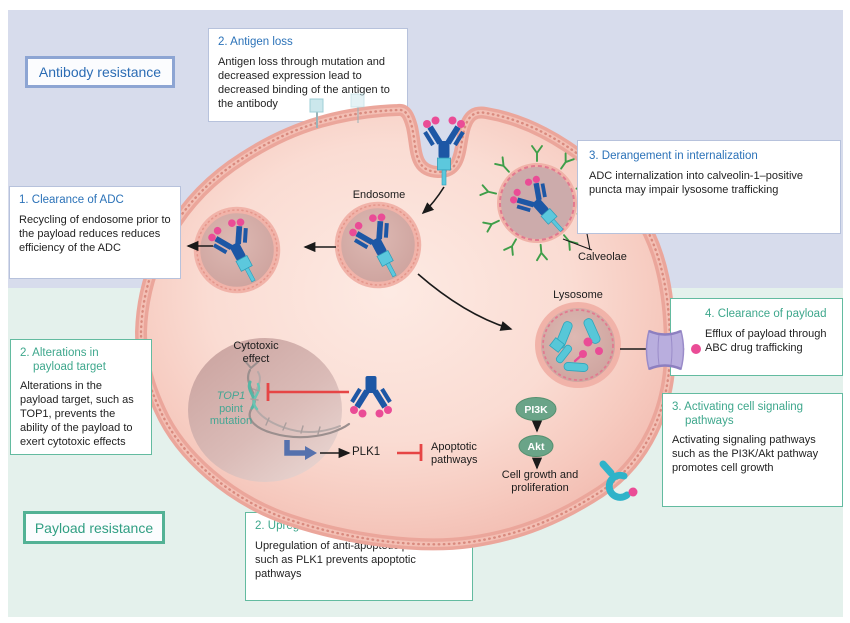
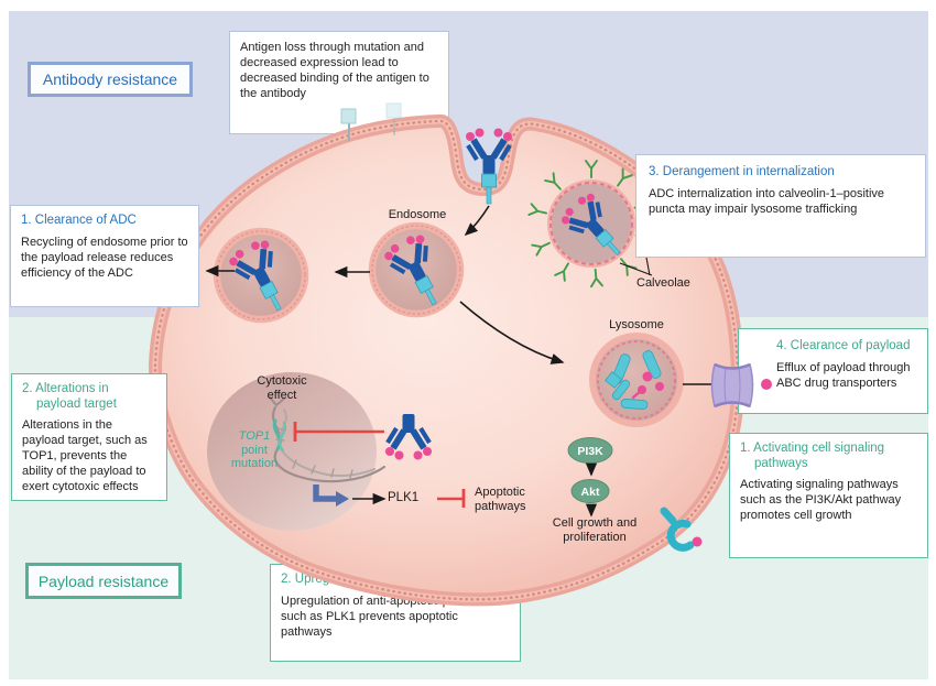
- 2. Antigen loss
  Antigen loss through mutation and decreased expression lead to decreased binding of the antigen to the antibody
  Upregulation of anti-apo such as PLK1 prevents apoptotic pathways
  PI3K
  Akt
  1. Clearance of ADC
- Recycling of endosome prior to the payload reduces reduces efficiency of the ADC
+ Recycling of endosome prior to the payload release reduces efficiency of the ADC
  3. Derangement in internalization
  ADC internalization into calveolin-1–positive puncta may impair lysosome trafficking
  4. Clearance of payload
- Efflux of payload through ABC drug trafficking
+ Efflux of payload through ABC drug transporters
- 3. Activating cell signaling pathways
+ 1. Activating cell signaling pathways
  Activating signaling pathways such as the PI3K/Akt pathway promotes cell growth
  2. Alterations in payload target
  Alterations in the payload target, such as TOP1, prevents the ability of the payload to exert cytotoxic effects
  Antibody resistance
  Payload resistance
  Endosome
  Calveolae
  Lysosome
  Cytotoxic
  effect
  TOP1
  point
  mutation
  PLK1
  Apoptotic
  pathways
  Cell growth and
  proliferation
